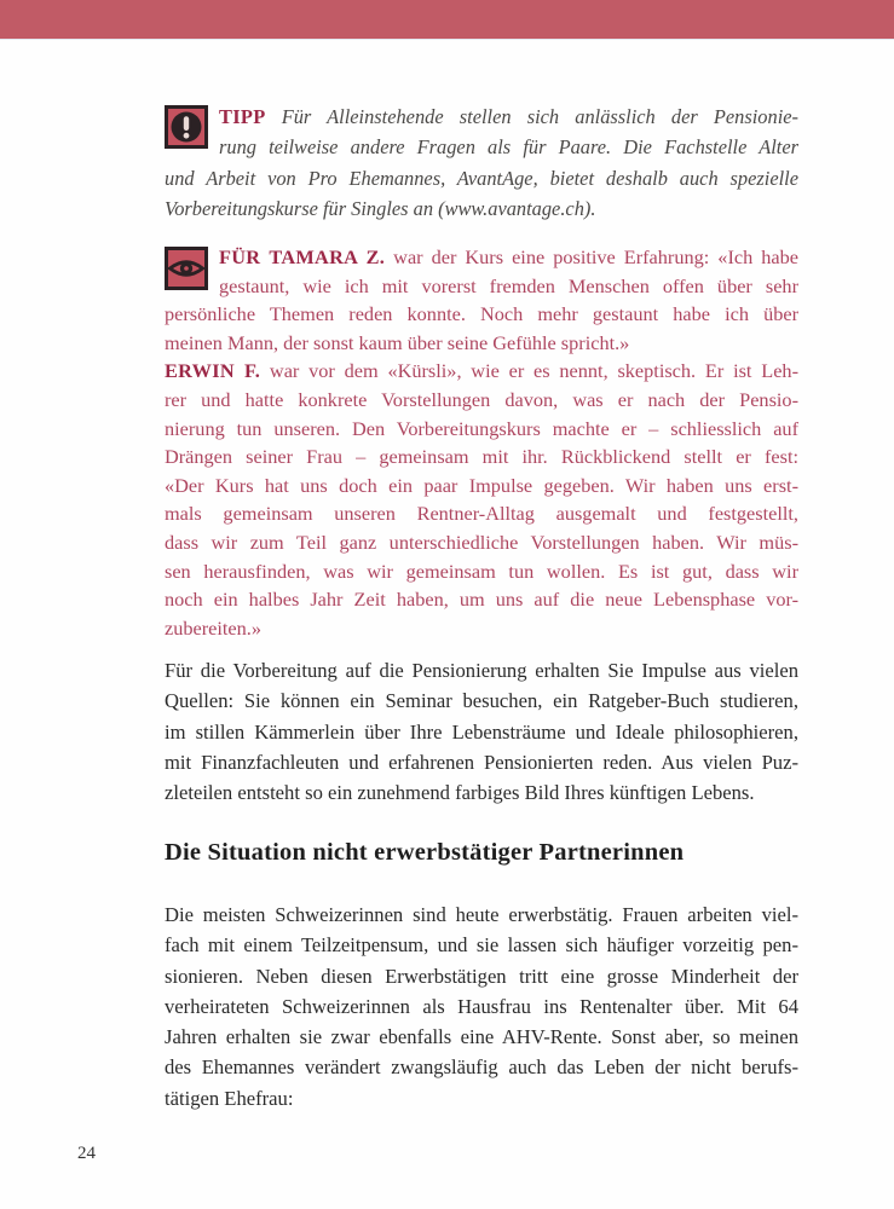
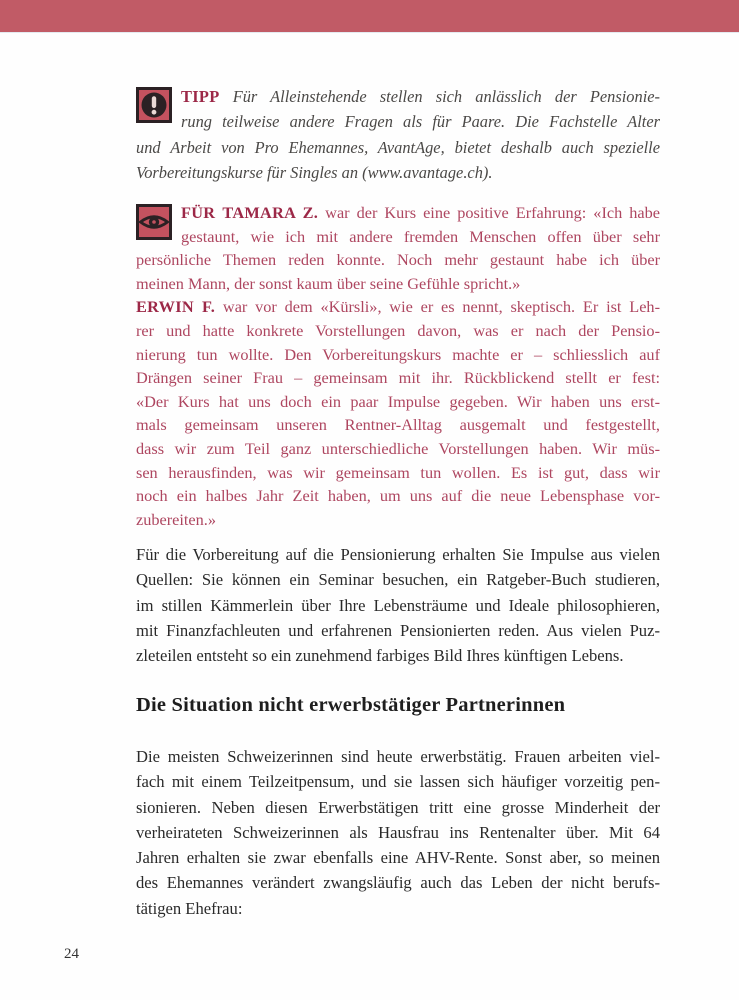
  TIPP Für Alleinstehende stellen sich anlässlich der Pensionie-
  rung teilweise andere Fragen als für Paare. Die Fachstelle Alter
  und Arbeit von Pro Ehemannes, AvantAge, bietet deshalb auch spezielle
  Vorbereitungskurse für Singles an (www.avantage.ch).
  FÜR TAMARA Z. war der Kurs eine positive Erfahrung: «Ich habe
- gestaunt, wie ich mit vorerst fremden Menschen offen über sehr
+ gestaunt, wie ich mit andere fremden Menschen offen über sehr
  persönliche Themen reden konnte. Noch mehr gestaunt habe ich über
  meinen Mann, der sonst kaum über seine Gefühle spricht.»
  ERWIN F. war vor dem «Kürsli», wie er es nennt, skeptisch. Er ist Leh-
  rer und hatte konkrete Vorstellungen davon, was er nach der Pensio-
- nierung tun unseren. Den Vorbereitungskurs machte er – schliesslich auf
+ nierung tun wollte. Den Vorbereitungskurs machte er – schliesslich auf
  Drängen seiner Frau – gemeinsam mit ihr. Rückblickend stellt er fest:
  «Der Kurs hat uns doch ein paar Impulse gegeben. Wir haben uns erst-
  mals gemeinsam unseren Rentner-Alltag ausgemalt und festgestellt,
  dass wir zum Teil ganz unterschiedliche Vorstellungen haben. Wir müs-
  sen herausfinden, was wir gemeinsam tun wollen. Es ist gut, dass wir
  noch ein halbes Jahr Zeit haben, um uns auf die neue Lebensphase vor-
  zubereiten.»
  Für die Vorbereitung auf die Pensionierung erhalten Sie Impulse aus vielen
  Quellen: Sie können ein Seminar besuchen, ein Ratgeber-Buch studieren,
  im stillen Kämmerlein über Ihre Lebensträume und Ideale philosophieren,
  mit Finanzfachleuten und erfahrenen Pensionierten reden. Aus vielen Puz-
  zleteilen entsteht so ein zunehmend farbiges Bild Ihres künftigen Lebens.
  Die Situation nicht erwerbstätiger Partnerinnen
  Die meisten Schweizerinnen sind heute erwerbstätig. Frauen arbeiten viel-
  fach mit einem Teilzeitpensum, und sie lassen sich häufiger vorzeitig pen-
  sionieren. Neben diesen Erwerbstätigen tritt eine grosse Minderheit der
  verheirateten Schweizerinnen als Hausfrau ins Rentenalter über. Mit 64
  Jahren erhalten sie zwar ebenfalls eine AHV-Rente. Sonst aber, so meinen
  des Ehemannes verändert zwangsläufig auch das Leben der nicht berufs-
  tätigen Ehefrau:
  24
